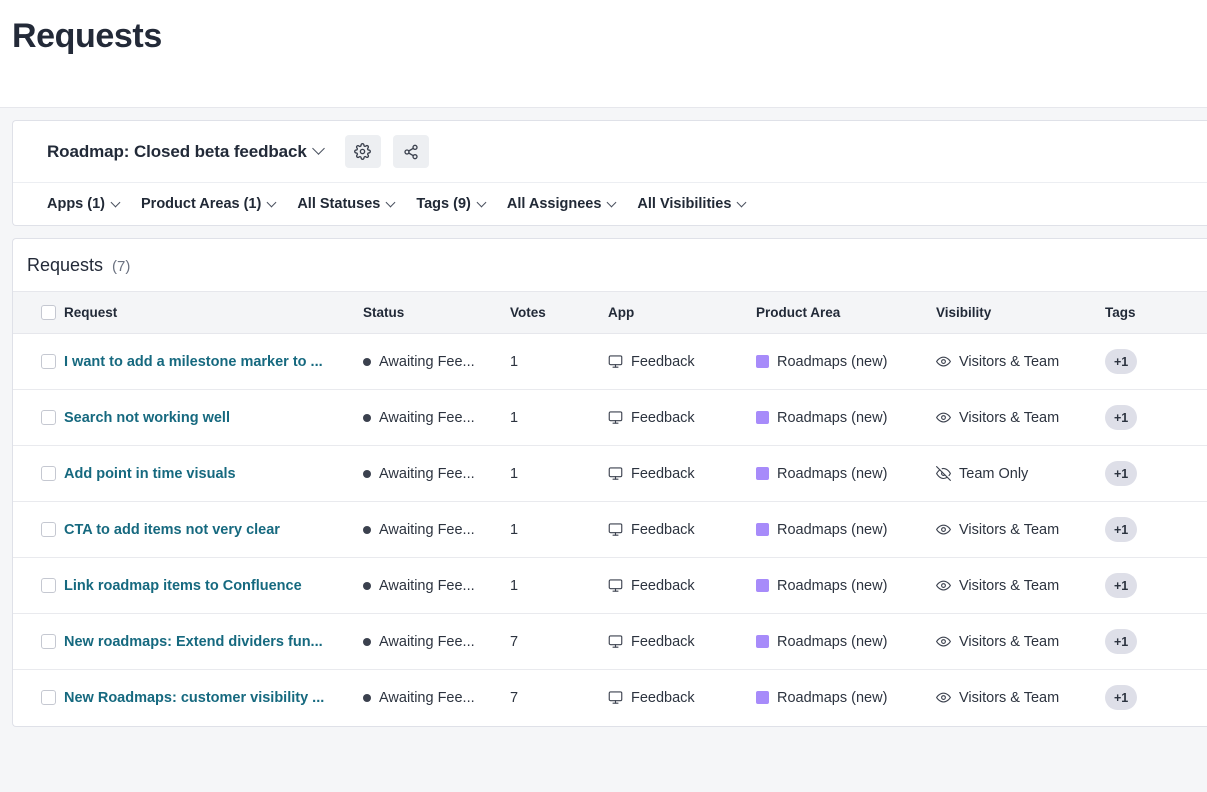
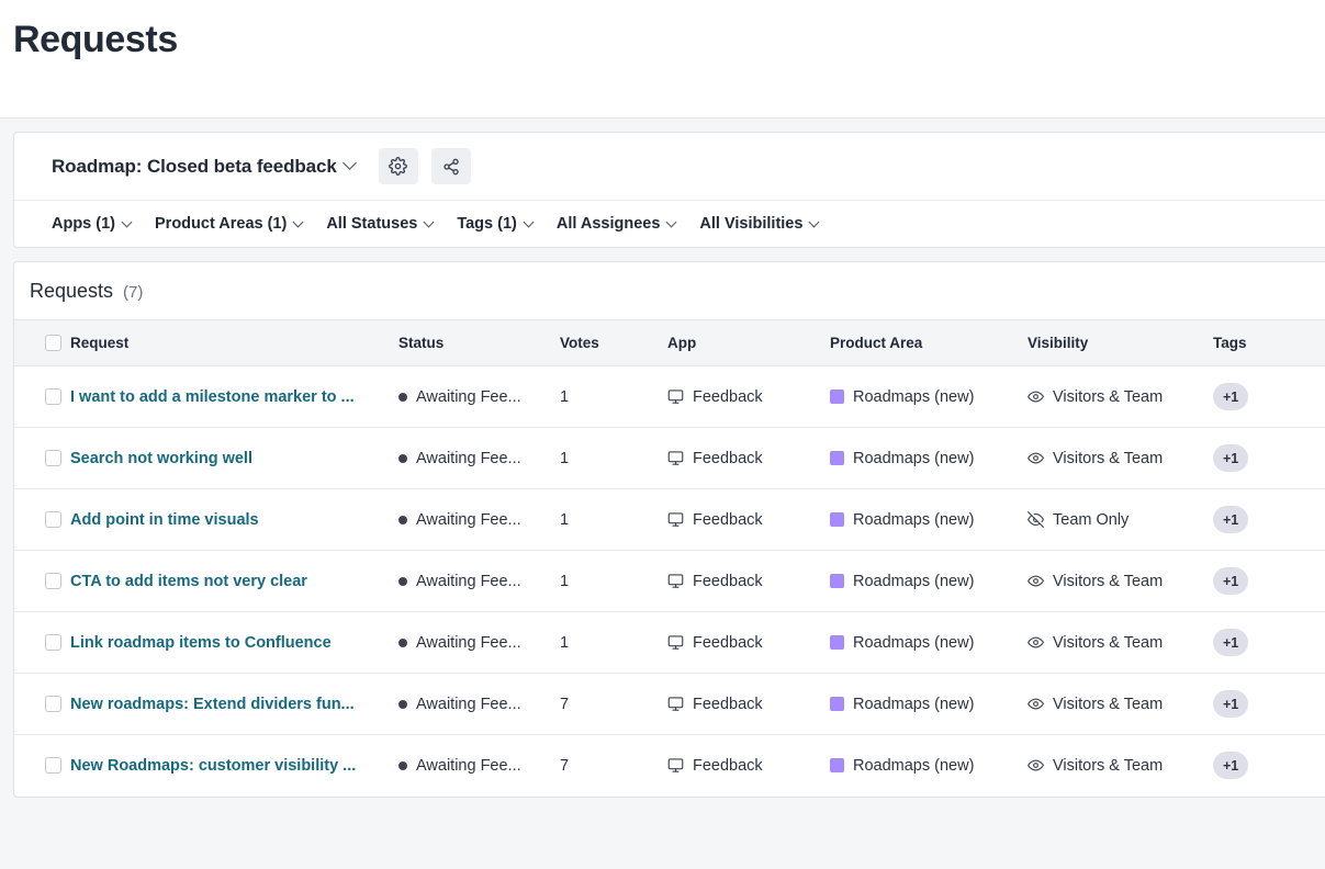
  Requests
  Roadmap: Closed beta feedback
  Apps (1)
  Product Areas (1)
  All Statuses
- Tags (9)
+ Tags (1)
  All Assignees
  All Visibilities
  Requests
  (7)
  	Request	Status	Votes	App	Product Area	Visibility	Tags
  	I want to add a milestone marker to ...	Awaiting Fee...	1	Feedback	Roadmaps (new)	Visitors & Team	+1
  	Search not working well	Awaiting Fee...	1	Feedback	Roadmaps (new)	Visitors & Team	+1
  	Add point in time visuals	Awaiting Fee...	1	Feedback	Roadmaps (new)	Team Only	+1
  	CTA to add items not very clear	Awaiting Fee...	1	Feedback	Roadmaps (new)	Visitors & Team	+1
  	Link roadmap items to Confluence	Awaiting Fee...	1	Feedback	Roadmaps (new)	Visitors & Team	+1
  	New roadmaps: Extend dividers fun...	Awaiting Fee...	7	Feedback	Roadmaps (new)	Visitors & Team	+1
  	New Roadmaps: customer visibility ...	Awaiting Fee...	7	Feedback	Roadmaps (new)	Visitors & Team	+1
